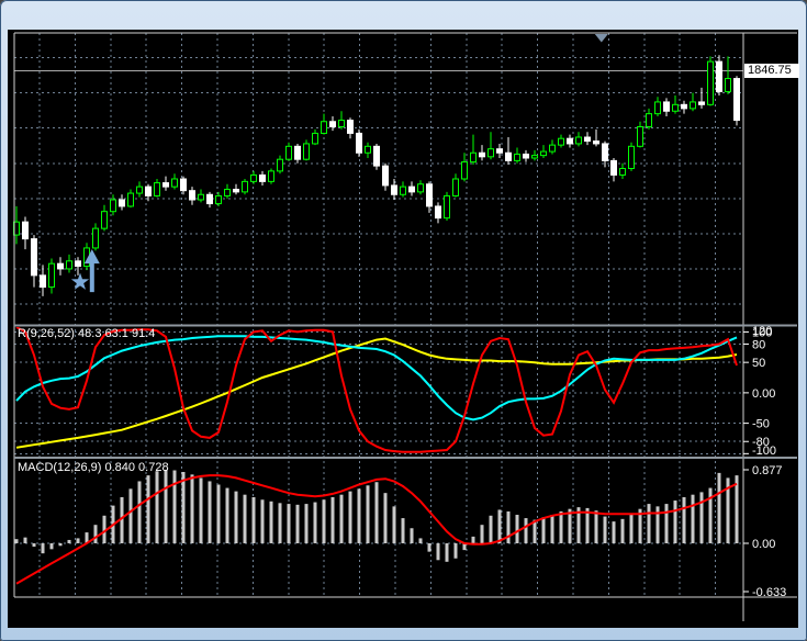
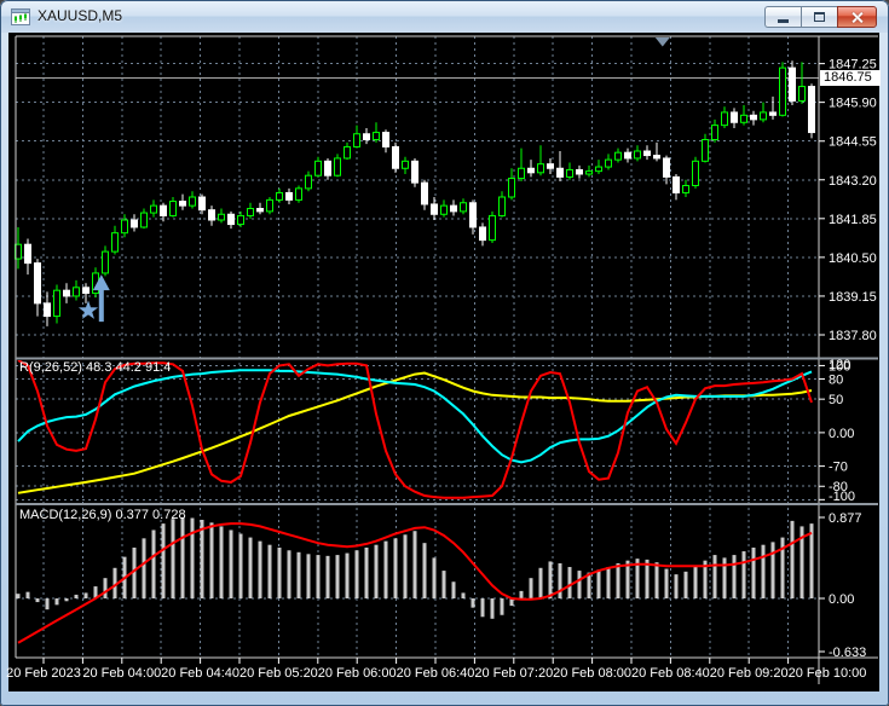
+ XAUUSD,M5
+ 1847.25
+ 1845.90
+ 1844.55
+ 1843.20
+ 1841.85
+ 1840.50
+ 1839.15
+ 1837.80
  120
  100
  80
  50
  0.00
- -50
+ -70
  -80
  -100
  0.877
  0.00
  -0.633
+ 20 Feb 2023
+ 20 Feb 04:00
+ 20 Feb 04:40
+ 20 Feb 05:20
+ 20 Feb 06:00
+ 20 Feb 06:40
+ 20 Feb 07:20
+ 20 Feb 08:00
+ 20 Feb 08:40
+ 20 Feb 09:20
+ 20 Feb 10:00
- R(9,26,52) 48.3 63.1 91.4
+ R(9,26,52) 48.3 44.2 91.4
- MACD(12,26,9) 0.840 0.728
+ MACD(12,26,9) 0.377 0.728
  1846.75
